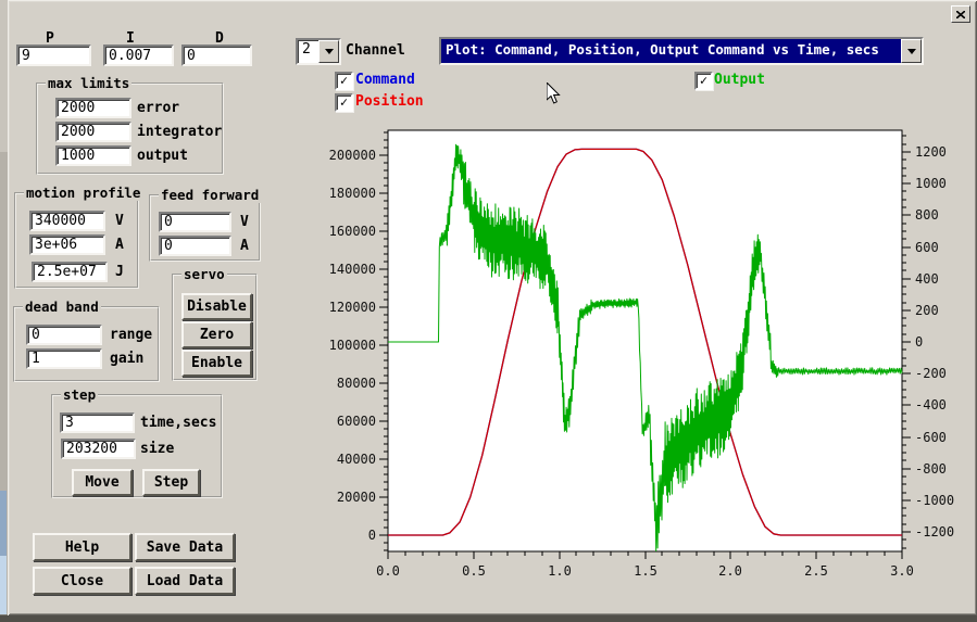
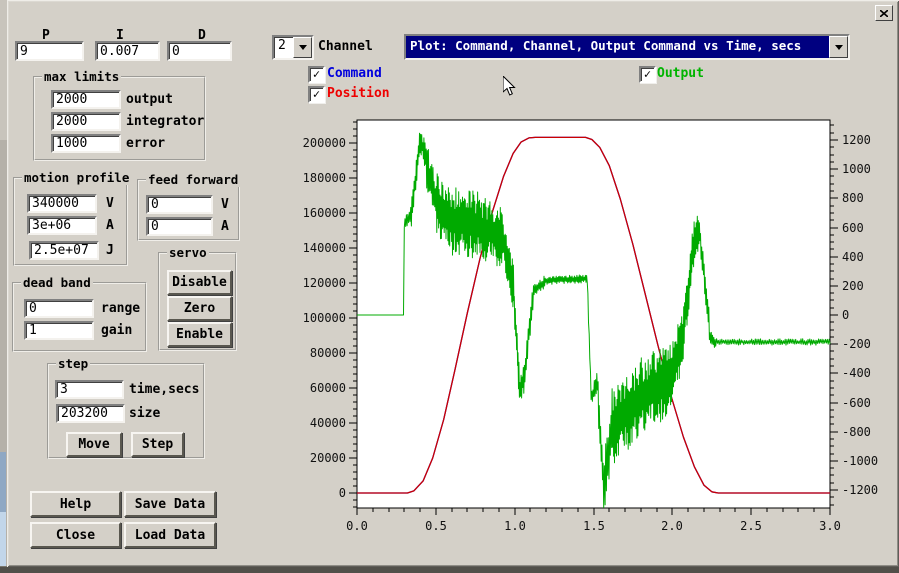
  P
  I
  D
  9
  0.007
  0
  2
  Channel
- Plot: Command, Position, Output Command vs Time, secs
+ Plot: Command, Channel, Output Command vs Time, secs
  ✓
  Command
  ✓
  Position
  ✓
  Output
  max limits
  2000
- error
+ output
  2000
  integrator
  1000
- output
+ error
  motion profile
  340000
  V
  3e+06
  A
  2.5e+07
  J
  feed forward
  0
  V
  0
  A
  servo
  Disable
  Zero
  Enable
  dead band
  0
  range
  1
  gain
  step
  3
  time,secs
  203200
  size
  Move
  Step
  Help
  Save Data
  Close
  Load Data
  0.0
  0.5
  1.0
  1.5
  2.0
  2.5
  3.0
  0
  20000
  40000
  60000
  80000
  100000
  120000
  140000
  160000
  180000
  200000
  -1200
  -1000
  -800
  -600
  -400
  -200
  0
  200
  400
  600
  800
  1000
  1200
